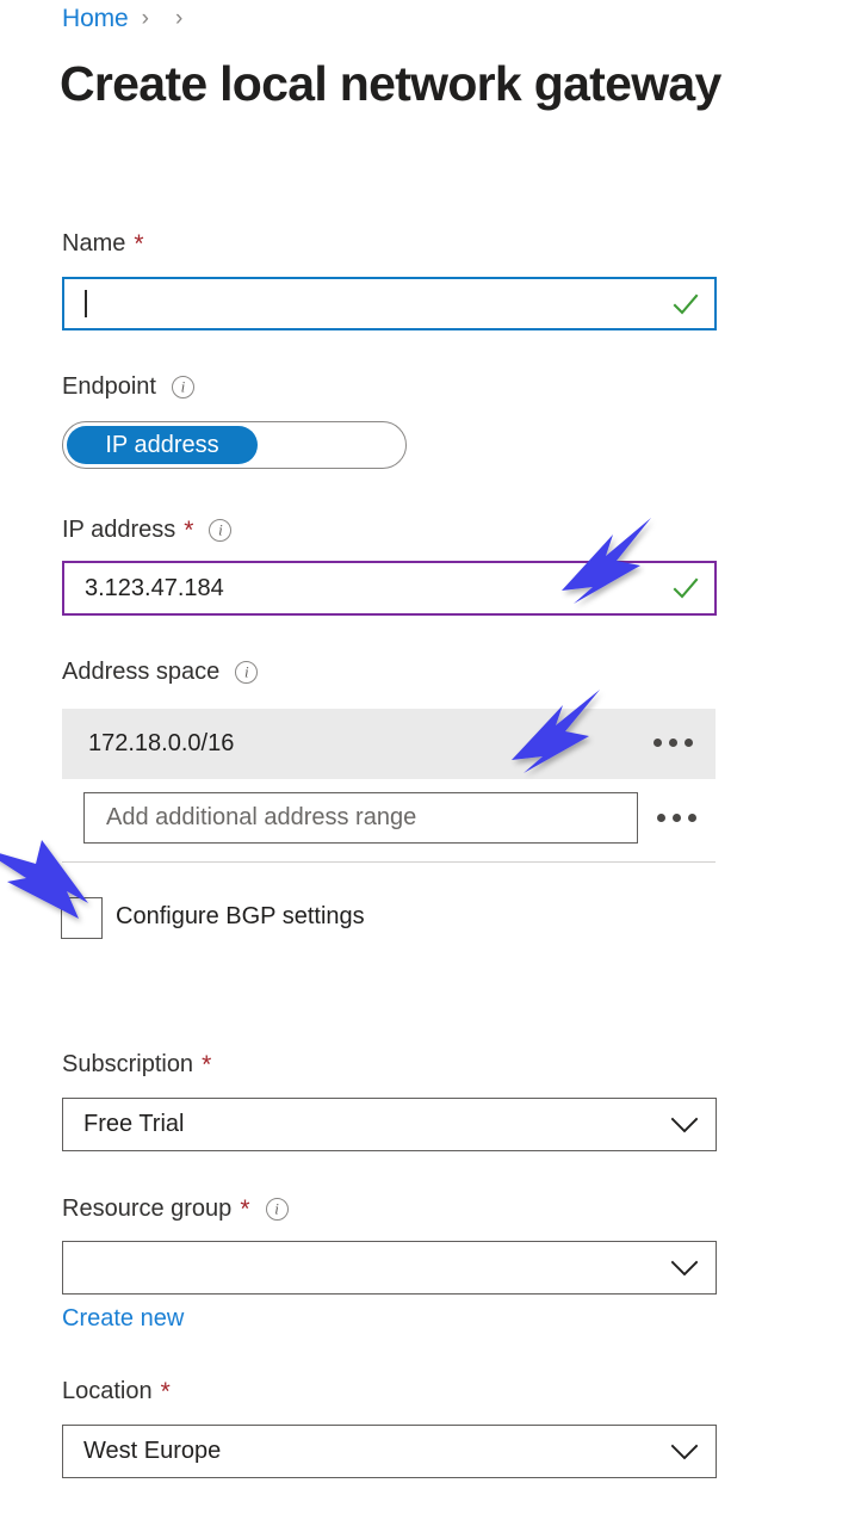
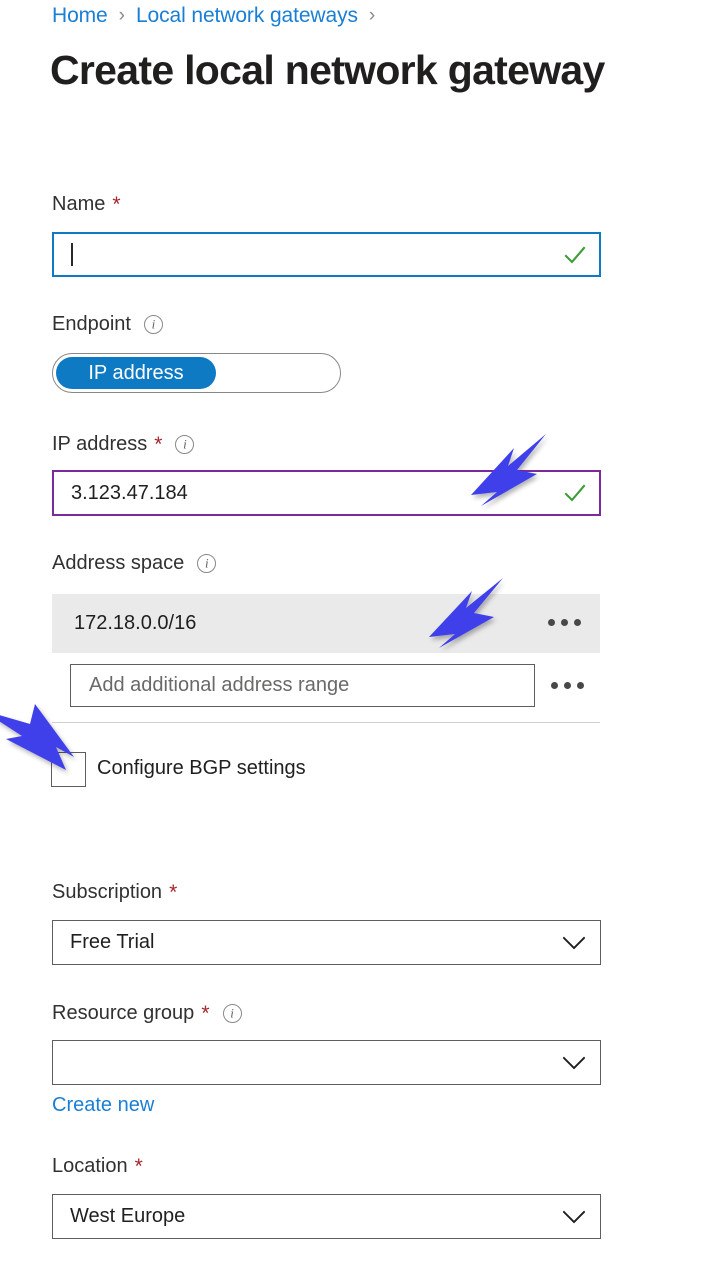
  Home
  ›
+ Local network gateways
  ›
  Create local network gateway
  Name
  *
  Endpoint
  i
  IP address
  IP address
  *
  i
  3.123.47.184
  Address space
  i
  172.18.0.0/16
  Add additional address range
  Configure BGP settings
  Subscription
  *
  Free Trial
  Resource group
  *
  i
  Create new
  Location
  *
  West Europe
